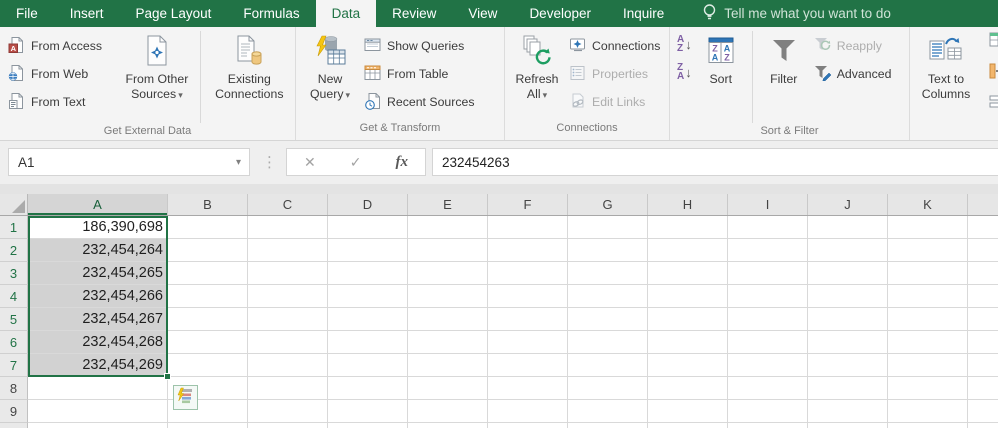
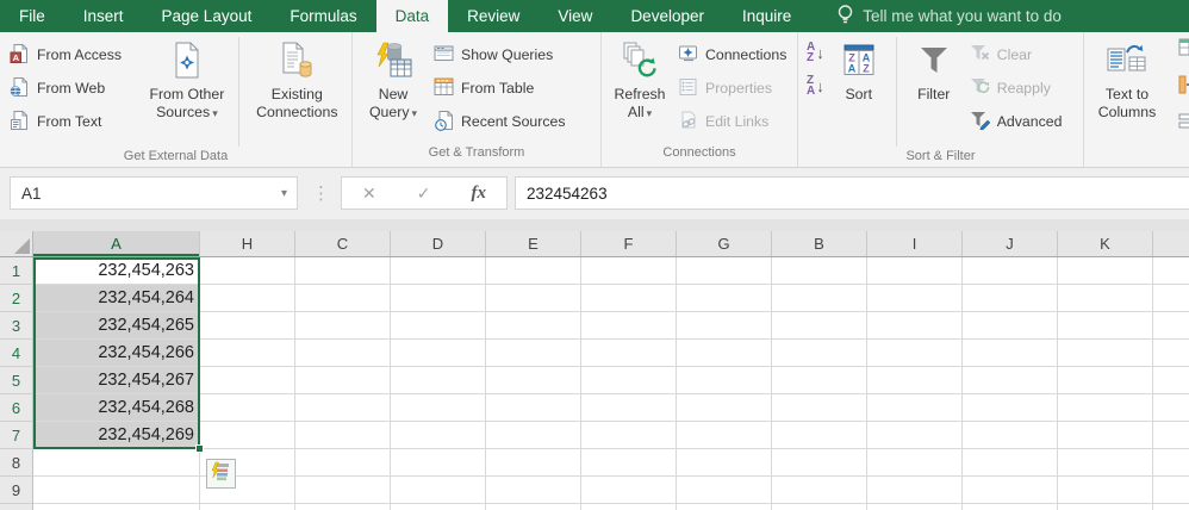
  File
  Insert
  Page Layout
  Formulas
  Data
  Review
  View
  Developer
  Inquire
  Tell me what you want to do
  A
  From Access
  From Web
  From Text
  From Other Sources ▾
  Existing Connections
  Get External Data
  New Query ▾
  Show Queries
  From Table
  Recent Sources
  Get & Transform
  Refresh All ▾
  Connections
  Properties
  Edit Links
  Connections
  A
  Z
  ↓
  Z
  A
  ↓
  Z
  A
  A
  Z
  Sort
  Filter
+ Clear
  Reapply
  Advanced
  Sort & Filter
  Text to Columns
  A1
  ▾
  ⋮
  ✕
  ✓
  fx
  232454263
  A
- B
+ H
  C
  D
  E
  F
  G
- H
+ B
  I
  J
  K
  1
- 186,390,698
+ 232,454,263
  2
  232,454,264
  3
  232,454,265
  4
  232,454,266
  5
  232,454,267
  6
  232,454,268
  7
  232,454,269
  8
  9
